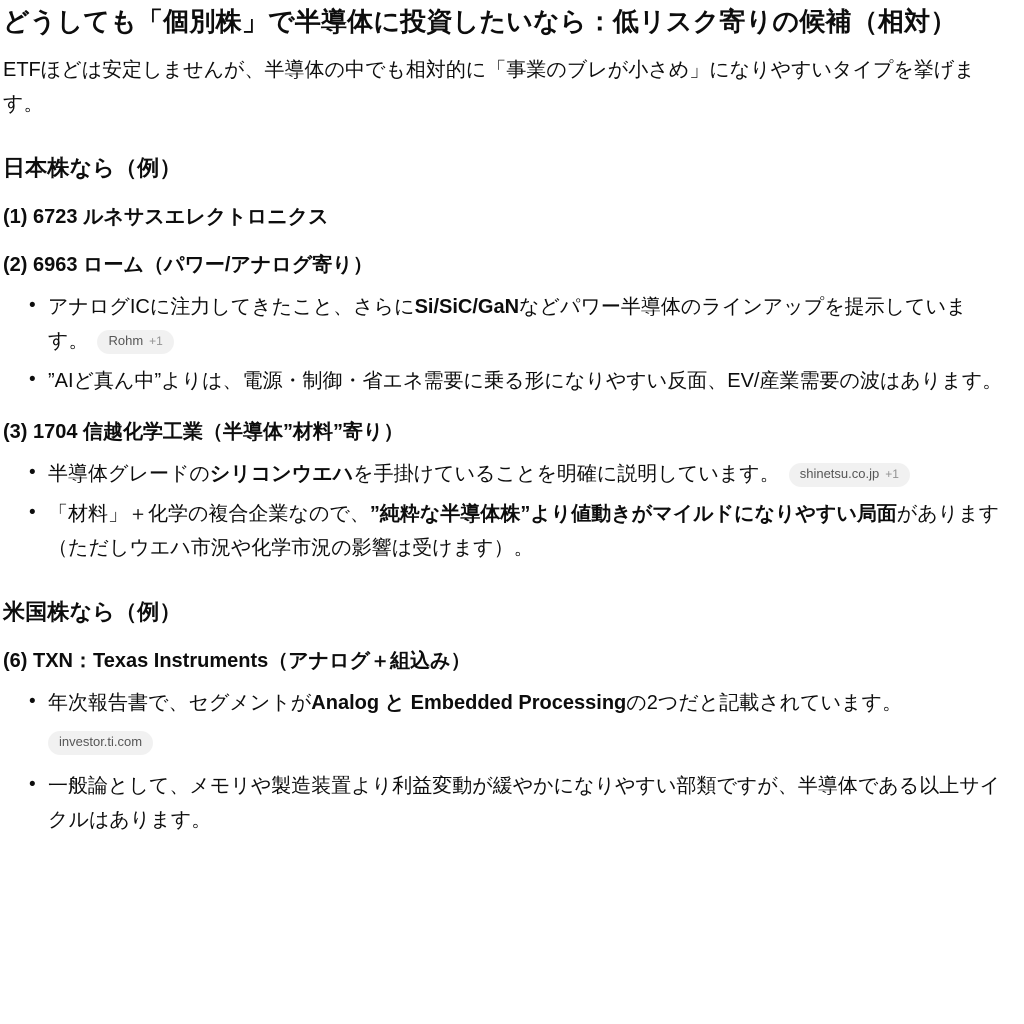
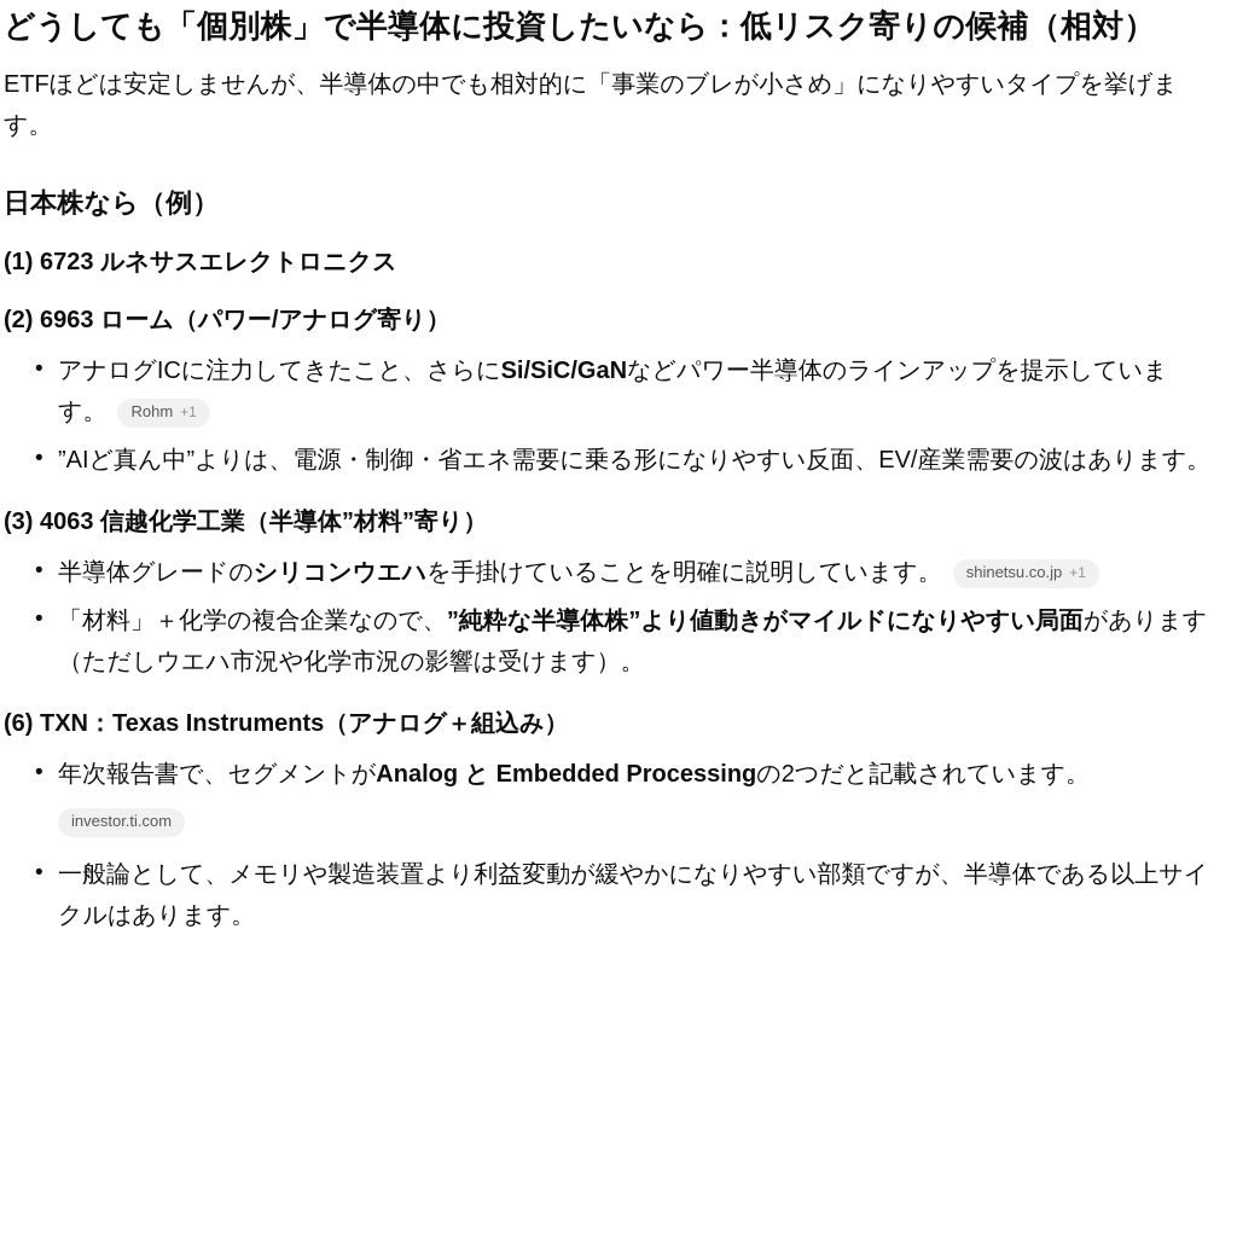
  どうしても「個別株」で半導体に投資したいなら：低リスク寄りの候補（相対）
  ETFほどは安定しませんが、半導体の中でも相対的に「事業のブレが小さめ」になりやすいタイプを挙げます。
  日本株なら（例）
  (1) 6723 ルネサスエレクトロニクス
  (2) 6963 ローム（パワー/アナログ寄り）
  アナログICに注力してきたこと、さらにSi/SiC/GaNなどパワー半導体のラインアップを提示しています。 Rohm +1
  ”AIど真ん中”よりは、電源・制御・省エネ需要に乗る形になりやすい反面、EV/産業需要の波はあります。
- (3) 1704 信越化学工業（半導体”材料”寄り）
+ (3) 4063 信越化学工業（半導体”材料”寄り）
  半導体グレードのシリコンウエハを手掛けていることを明確に説明しています。 shinetsu.co.jp +1
  「材料」＋化学の複合企業なので、”純粋な半導体株”より値動きがマイルドになりやすい局面があります（ただしウエハ市況や化学市況の影響は受けます）。
- 米国株なら（例）
  (6) TXN：Texas Instruments（アナログ＋組込み）
  年次報告書で、セグメントがAnalog と Embedded Processingの2つだと記載されています。
  investor.ti.com
  一般論として、メモリや製造装置より利益変動が緩やかになりやすい部類ですが、半導体である以上サイクルはあります。
